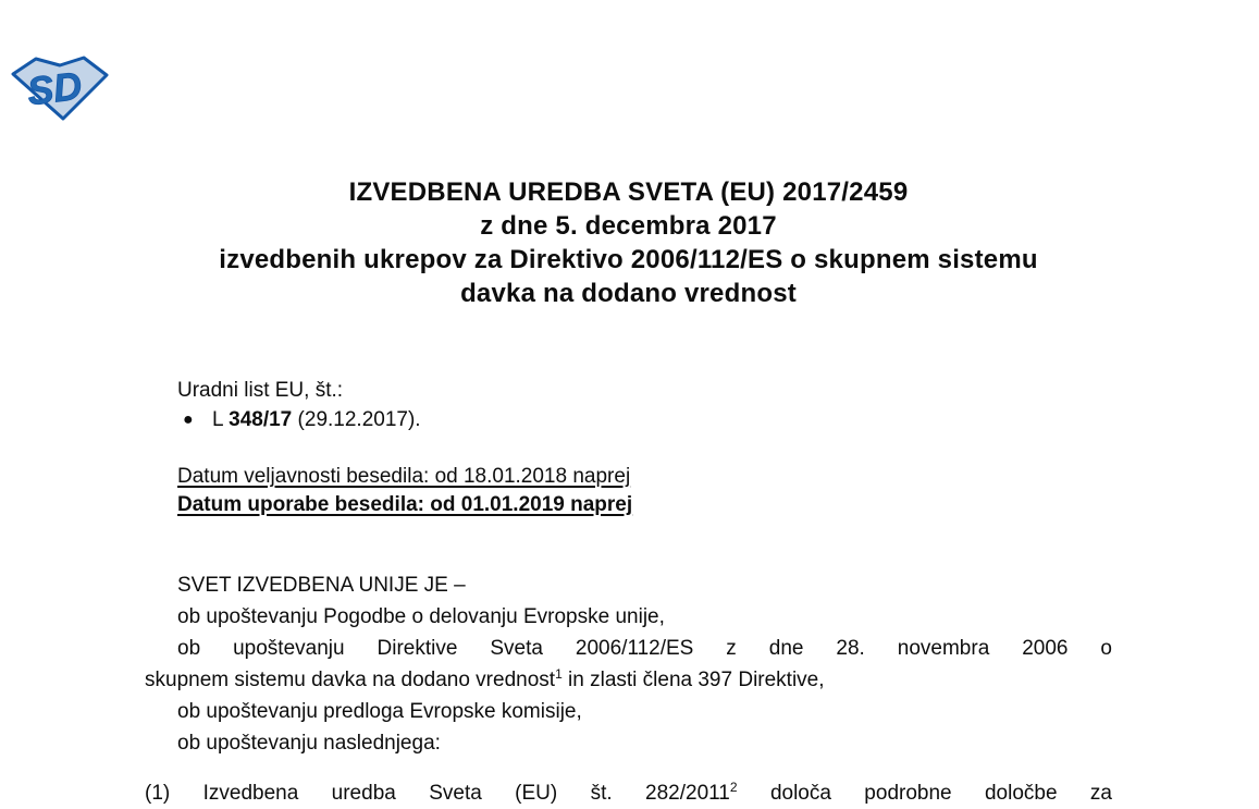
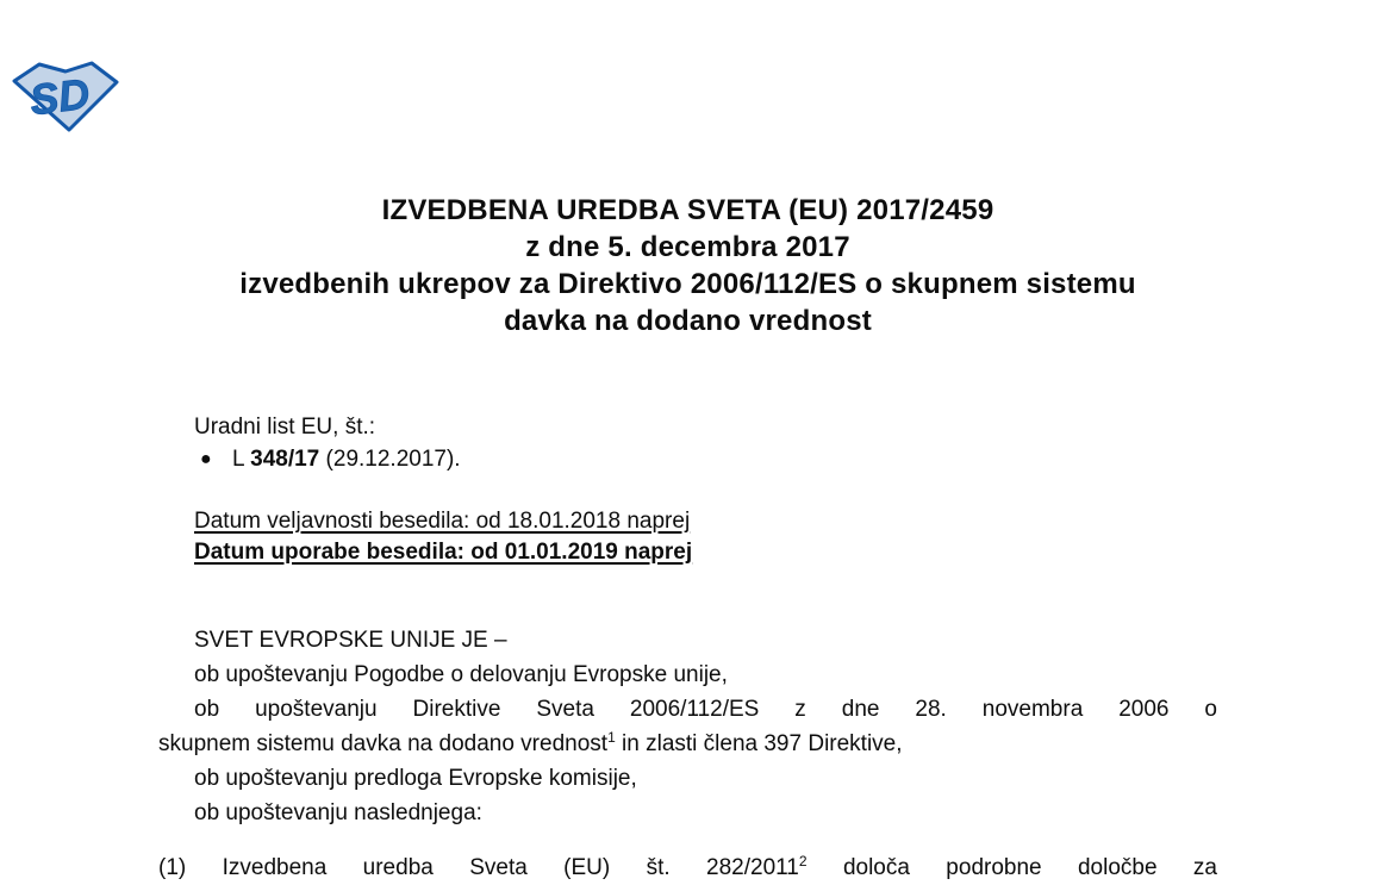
  IZVEDBENA UREDBA SVETA (EU) 2017/2459
  z dne 5. decembra 2017
  izvedbenih ukrepov za Direktivo 2006/112/ES o skupnem sistemu
  davka na dodano vrednost
  Uradni list EU, št.:
  ● L 348/17 (29.12.2017).
  Datum veljavnosti besedila: od 18.01.2018 naprej
  Datum uporabe besedila: od 01.01.2019 naprej
- SVET IZVEDBENA UNIJE JE –
+ SVET EVROPSKE UNIJE JE –
  ob upoštevanju Pogodbe o delovanju Evropske unije,
  ob upoštevanju Direktive Sveta 2006/112/ES z dne 28. novembra 2006 o
  skupnem sistemu davka na dodano vrednost1 in zlasti člena 397 Direktive,
  ob upoštevanju predloga Evropske komisije,
  ob upoštevanju naslednjega:
  (1) Izvedbena uredba Sveta (EU) št. 282/20112 določa podrobne določbe za
